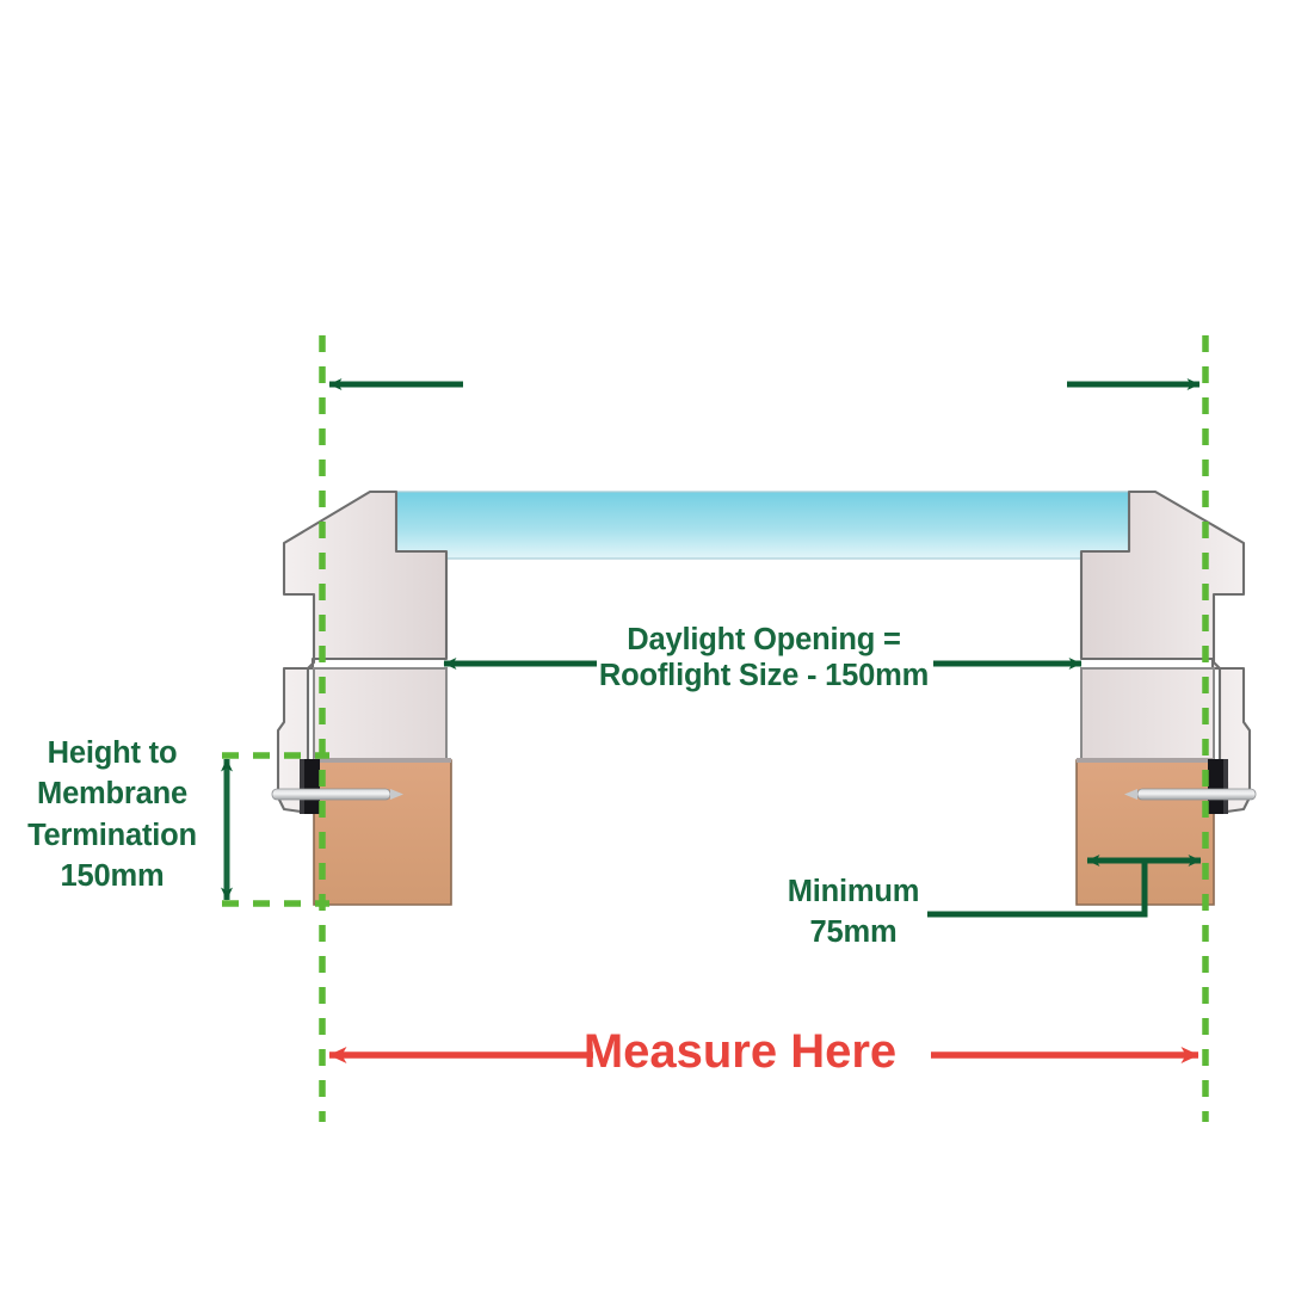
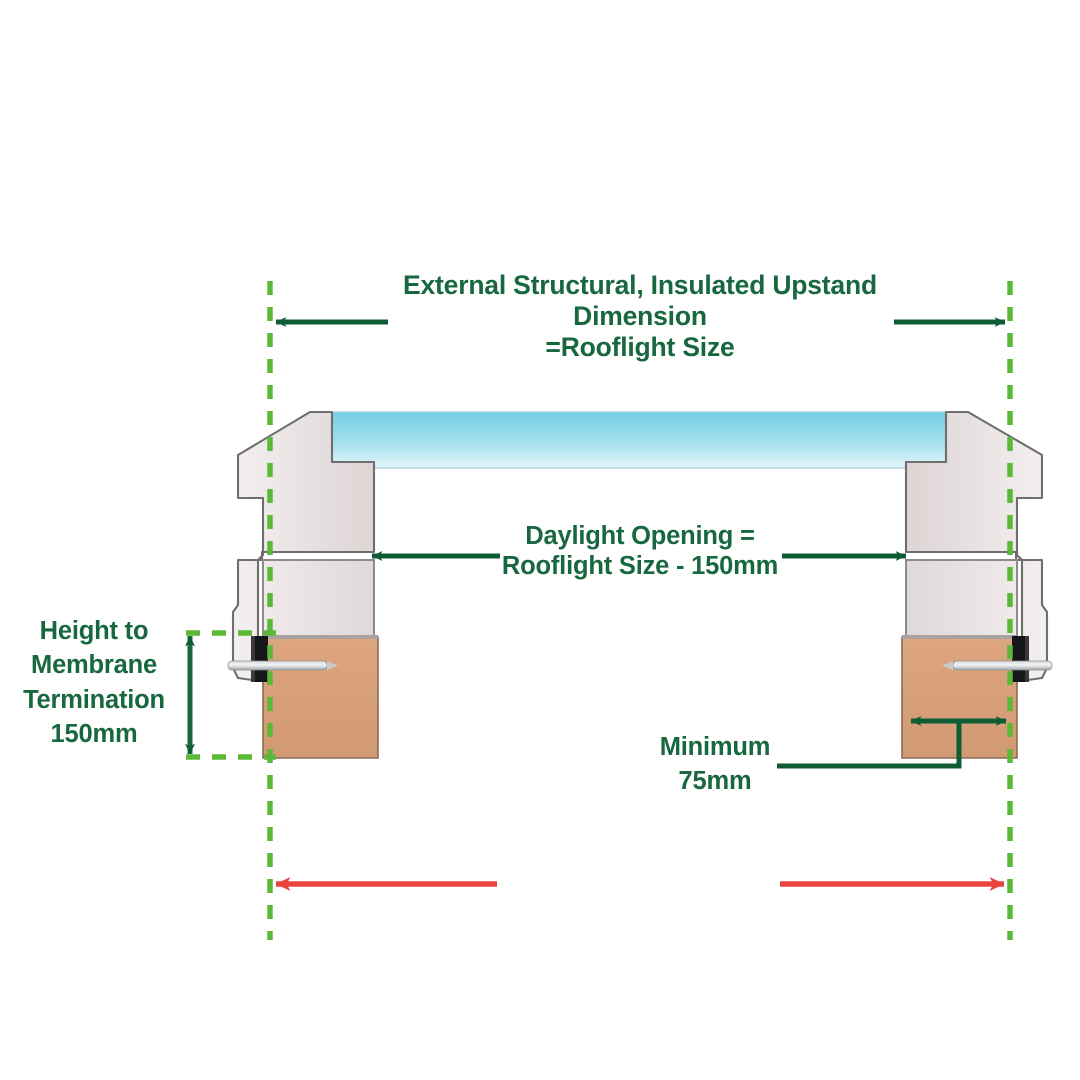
+ External Structural, Insulated Upstand
+ Dimension
+ =Rooflight Size
  Daylight Opening =
  Rooflight Size - 150mm
  Height to
  Membrane
  Termination
  150mm
  Minimum
  75mm
- Measure Here
